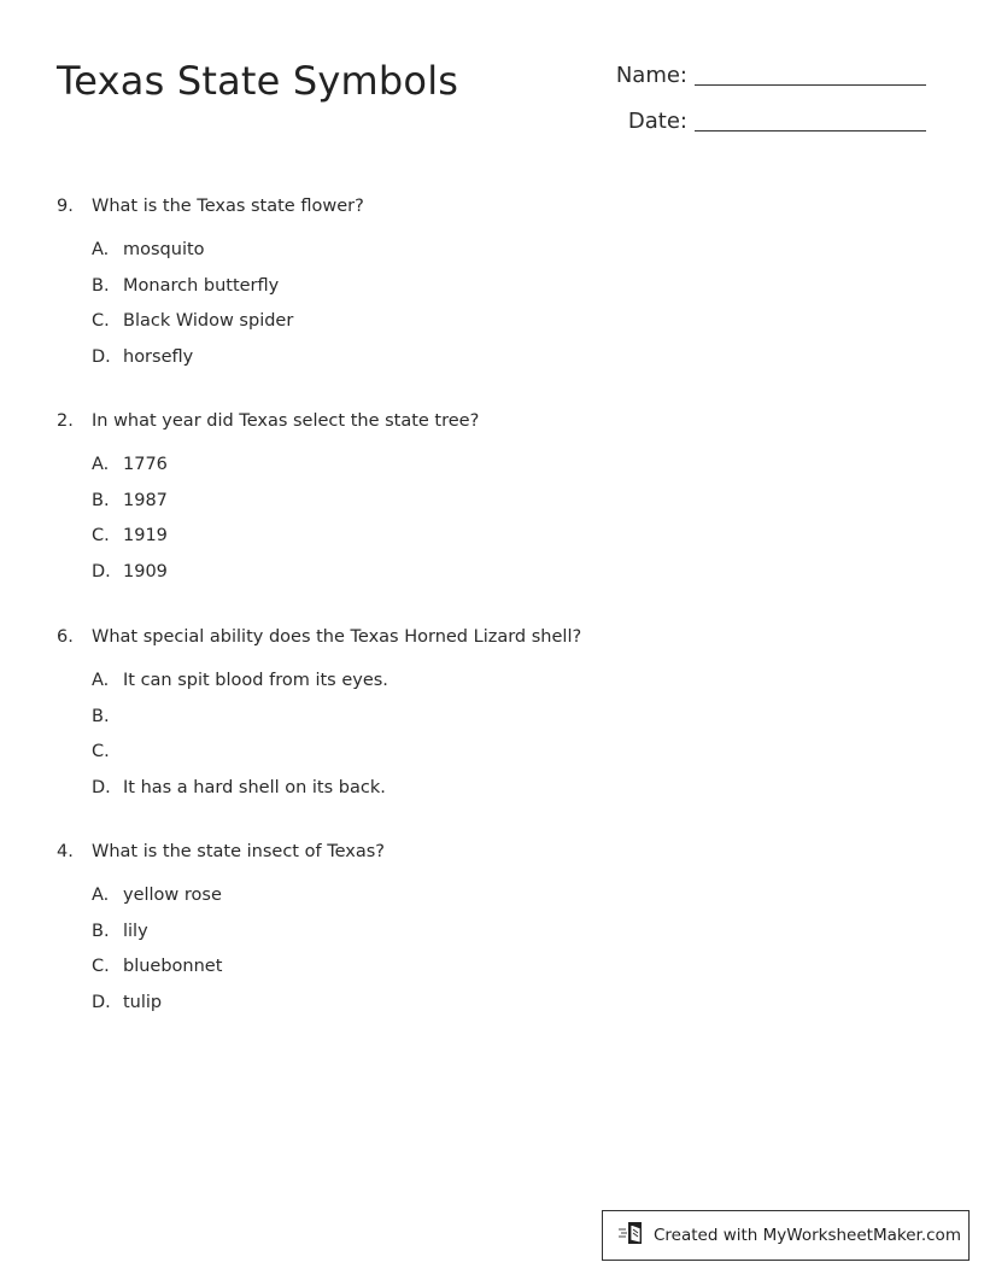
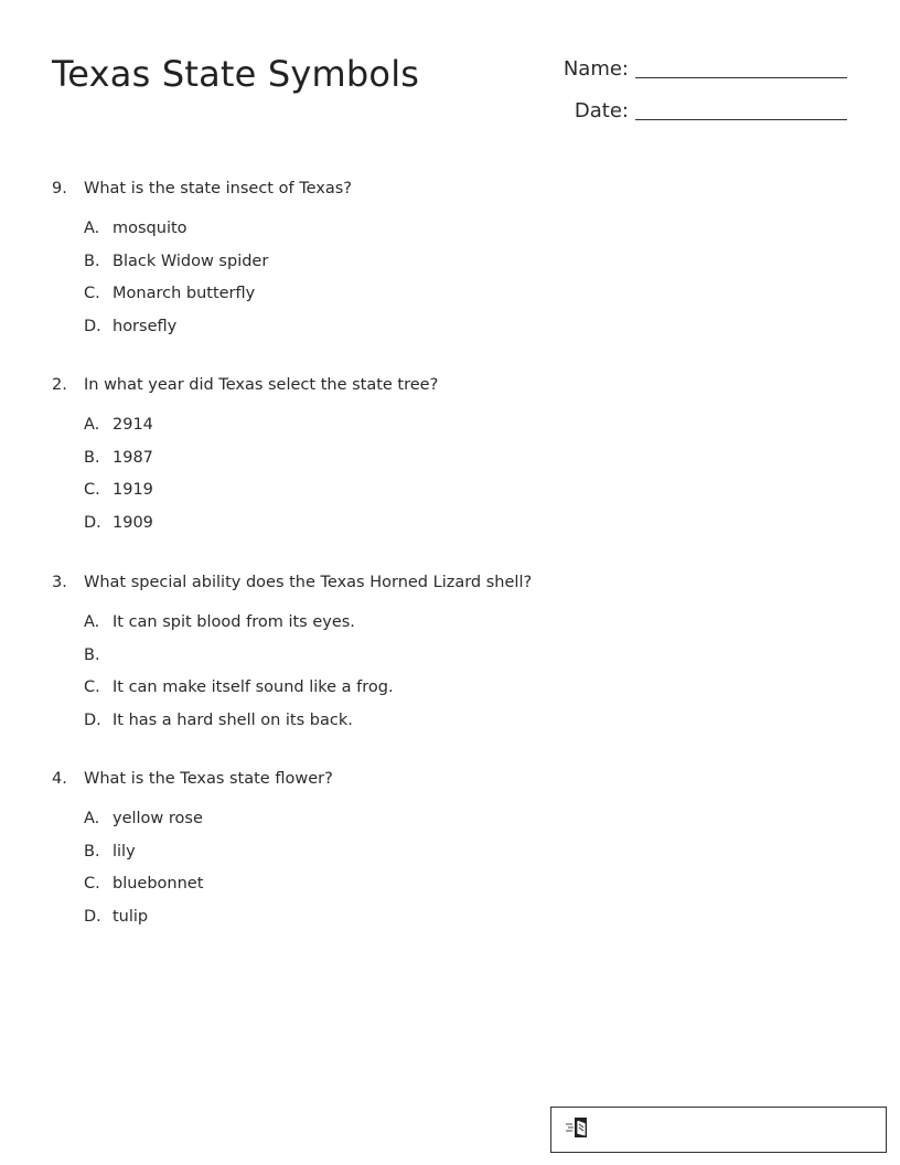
  Texas State Symbols
  Name:
  Date:
  9.
- What is the Texas state flower?
+ What is the state insect of Texas?
  A.
  mosquito
  B.
- Monarch butterfly
+ Black Widow spider
  C.
- Black Widow spider
+ Monarch butterfly
  D.
  horsefly
  2.
  In what year did Texas select the state tree?
  A.
- 1776
+ 2914
  B.
  1987
  C.
  1919
  D.
  1909
- 6.
+ 3.
  What special ability does the Texas Horned Lizard shell?
  A.
  It can spit blood from its eyes.
  B.
  C.
+ It can make itself sound like a frog.
  D.
  It has a hard shell on its back.
  4.
- What is the state insect of Texas?
+ What is the Texas state flower?
  A.
  yellow rose
  B.
  lily
  C.
  bluebonnet
  D.
  tulip
- Created with MyWorksheetMaker.com
